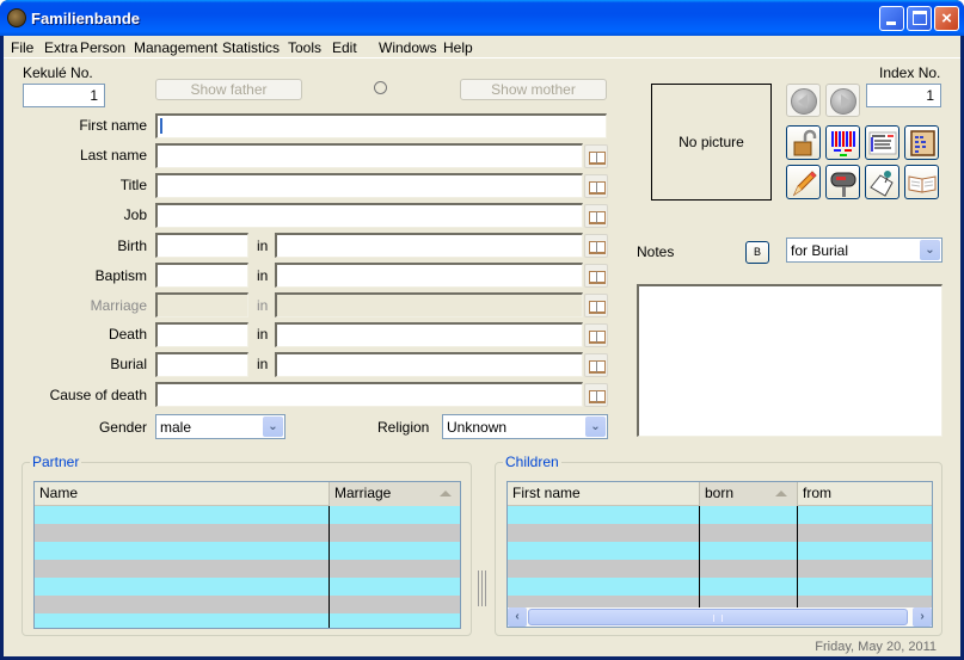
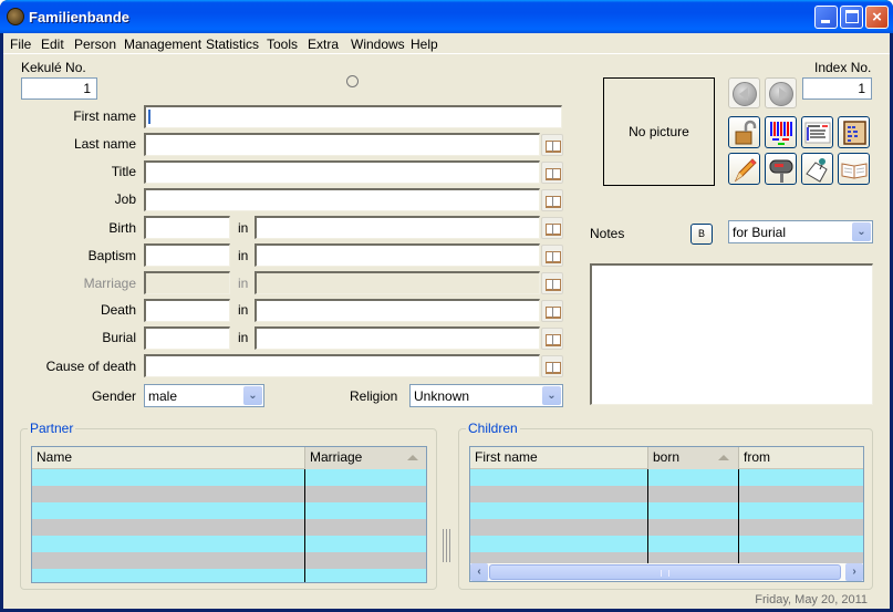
  Familienbande
  ×
  File
- Extra
+ Edit
  Person
  Management
  Statistics
  Tools
- Edit
+ Extra
  Windows
  Help
  Kekulé No.
  1
- Show father
- Show mother
  Index No.
  1
  First name
  Last name
  Title
  Job
  Birth
  in
  Baptism
  in
  Marriage
  in
  Death
  in
  Burial
  in
  Cause of death
  Gender
  male
  ⌄
  Religion
  Unknown
  ⌄
  No picture
  Notes
  B
  for Burial
  ⌄
  Partner
  Name
  Marriage
  Children
  First name
  born
  from
  ‹
  ›
  Friday, May 20, 2011
